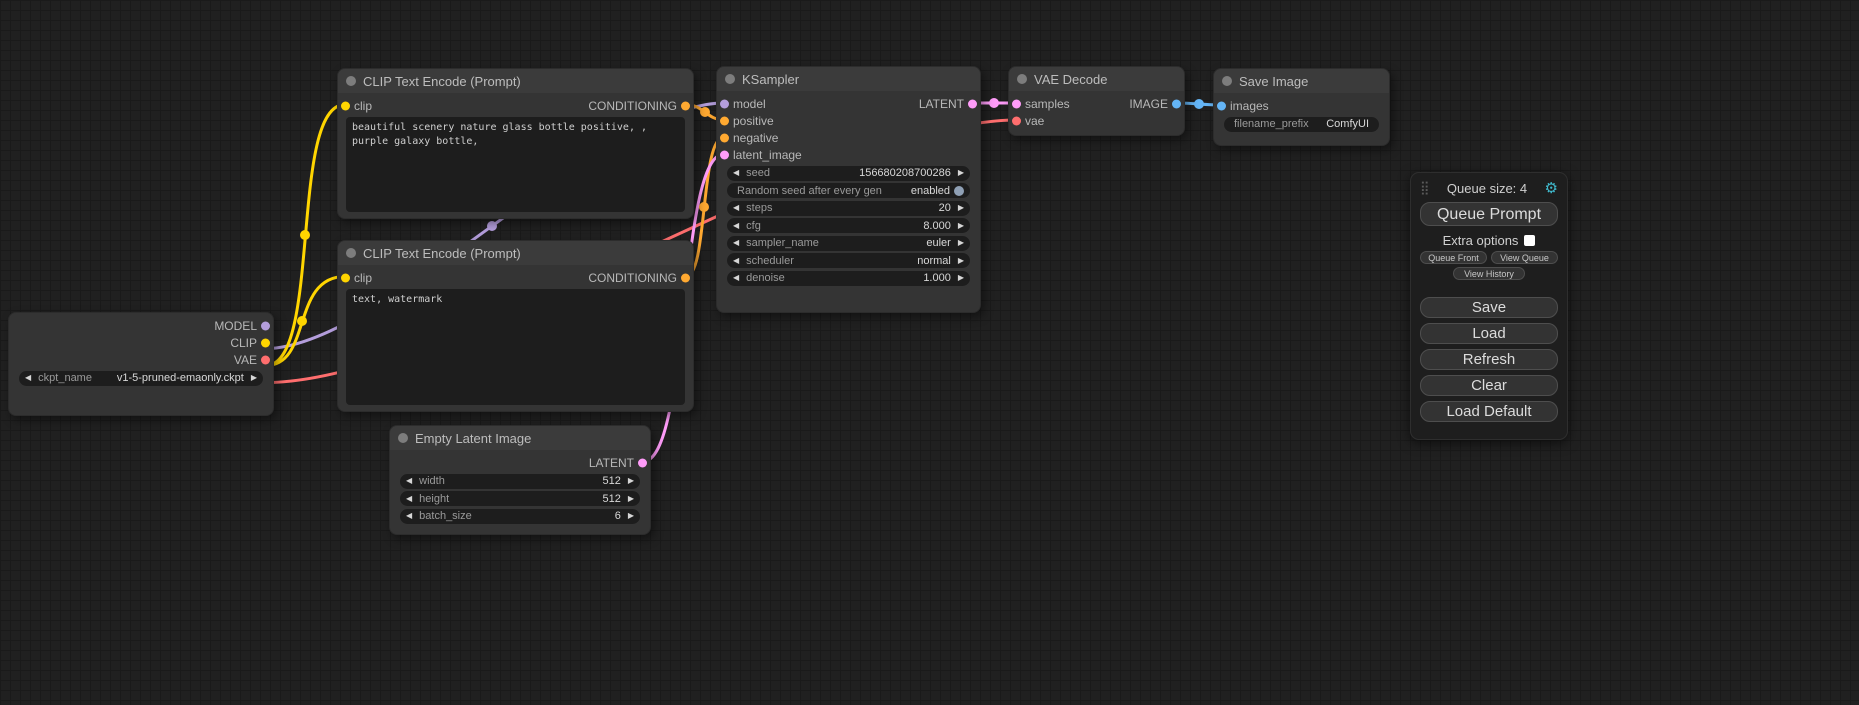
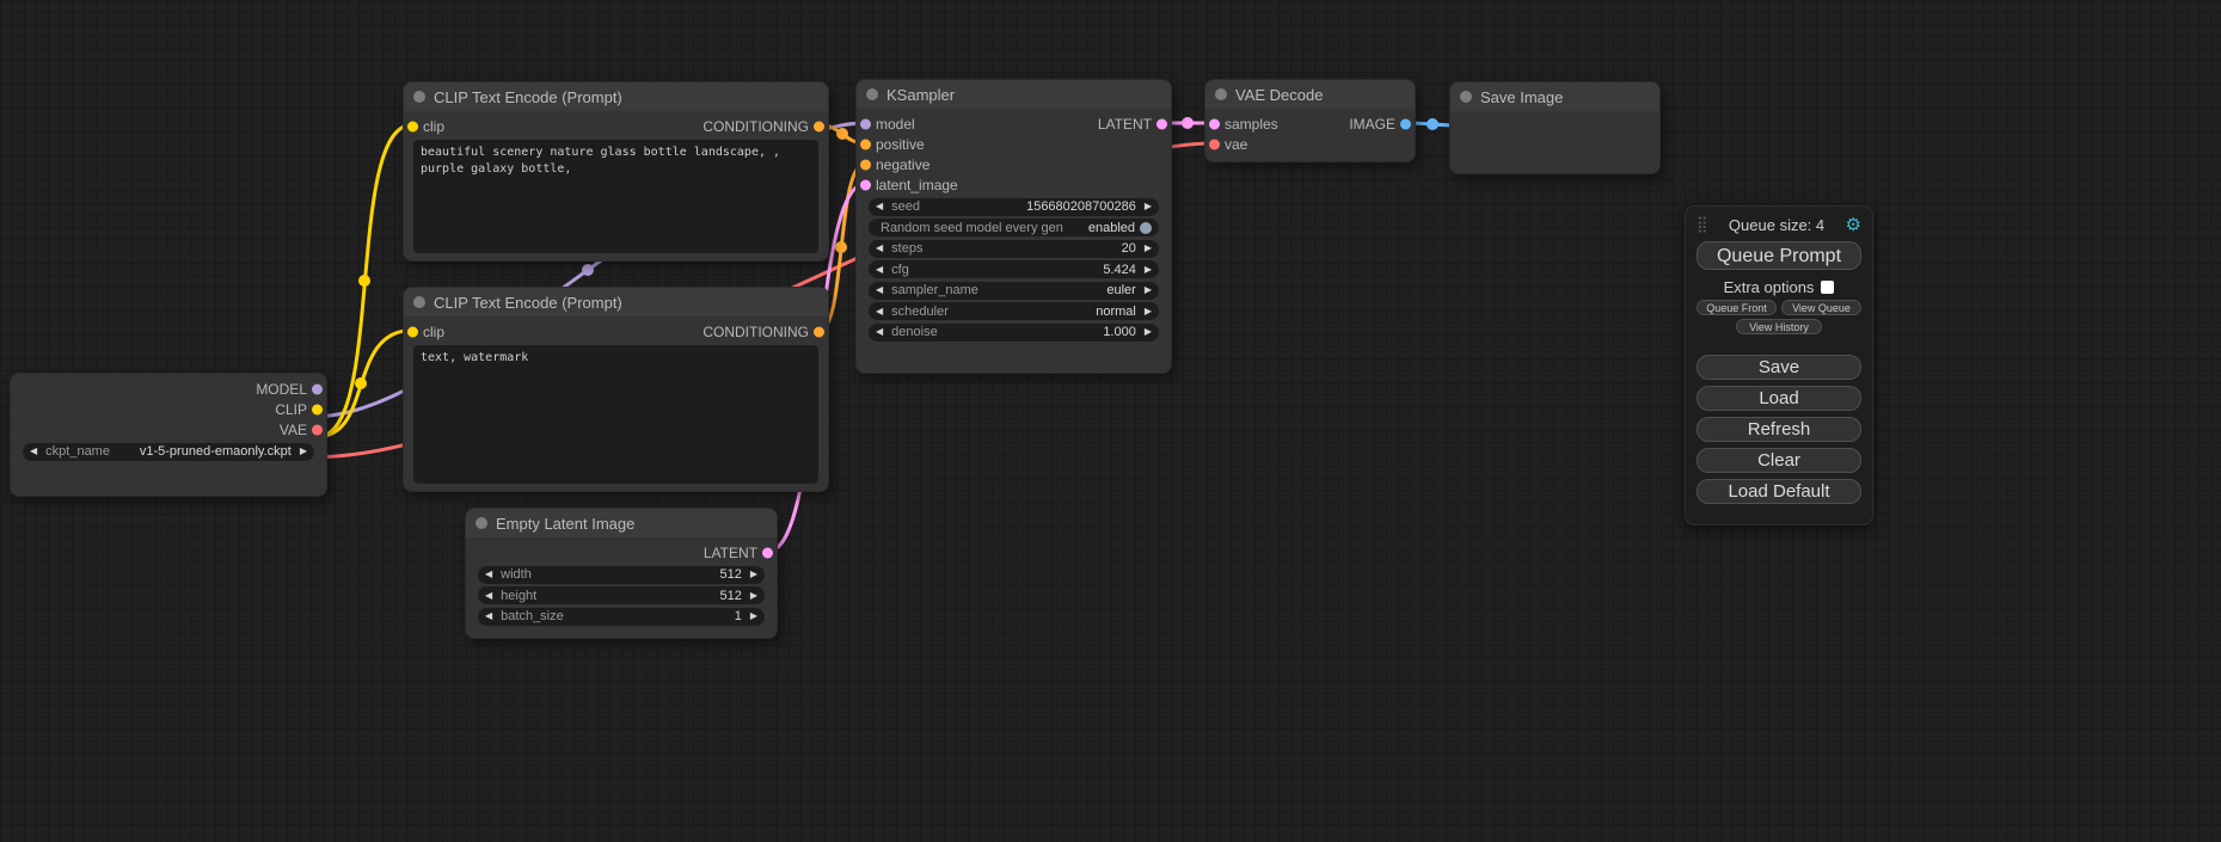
  MODEL
  CLIP
  VAE
  ◀
  ckpt_name
  v1-5-pruned-emaonly.ckpt
  ▶
  CLIP Text Encode (Prompt)
  clip
  CONDITIONING
- beautiful scenery nature glass bottle positive, , purple galaxy bottle,
+ beautiful scenery nature glass bottle landscape, , purple galaxy bottle,
  CLIP Text Encode (Prompt)
  clip
  CONDITIONING
  text, watermark
  Empty Latent Image
  LATENT
  ◀
  width
  512
  ▶
  ◀
  height
  512
  ▶
  ◀
  batch_size
- 6
+ 1
  ▶
  KSampler
  model
  LATENT
  positive
  negative
  latent_image
  ◀
  seed
  156680208700286
  ▶
- Random seed after every gen
+ Random seed model every gen
  enabled
  ◀
  steps
  20
  ▶
  ◀
  cfg
- 8.000
+ 5.424
  ▶
  ◀
  sampler_name
  euler
  ▶
  ◀
  scheduler
  normal
  ▶
  ◀
  denoise
  1.000
  ▶
  VAE Decode
  samples
  IMAGE
  vae
  Save Image
- images
- filename_prefix
- ComfyUI
  ⣿
  Queue size: 4
  ⚙
  Queue Prompt
  Extra options
  Queue Front
  View Queue
  View History
  Save
  Load
  Refresh
  Clear
  Load Default
